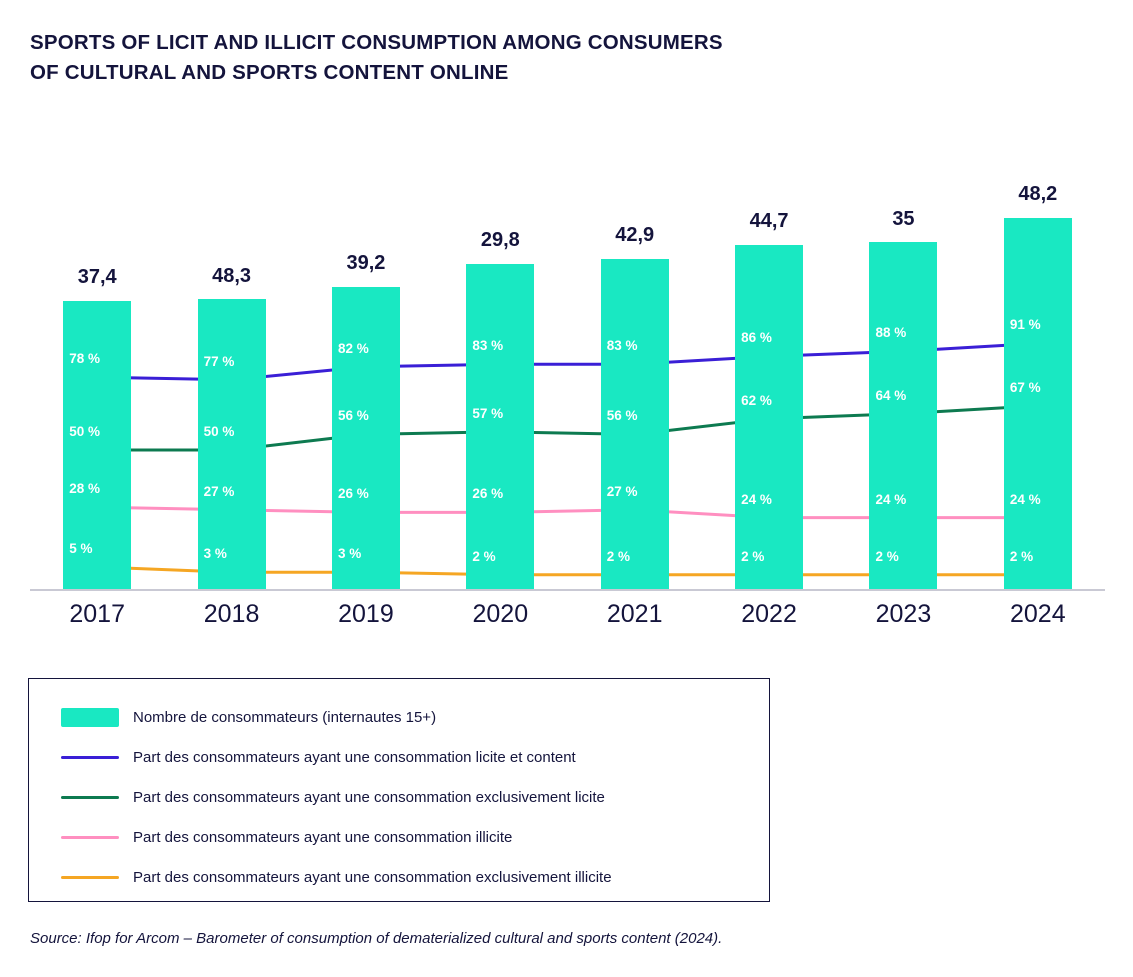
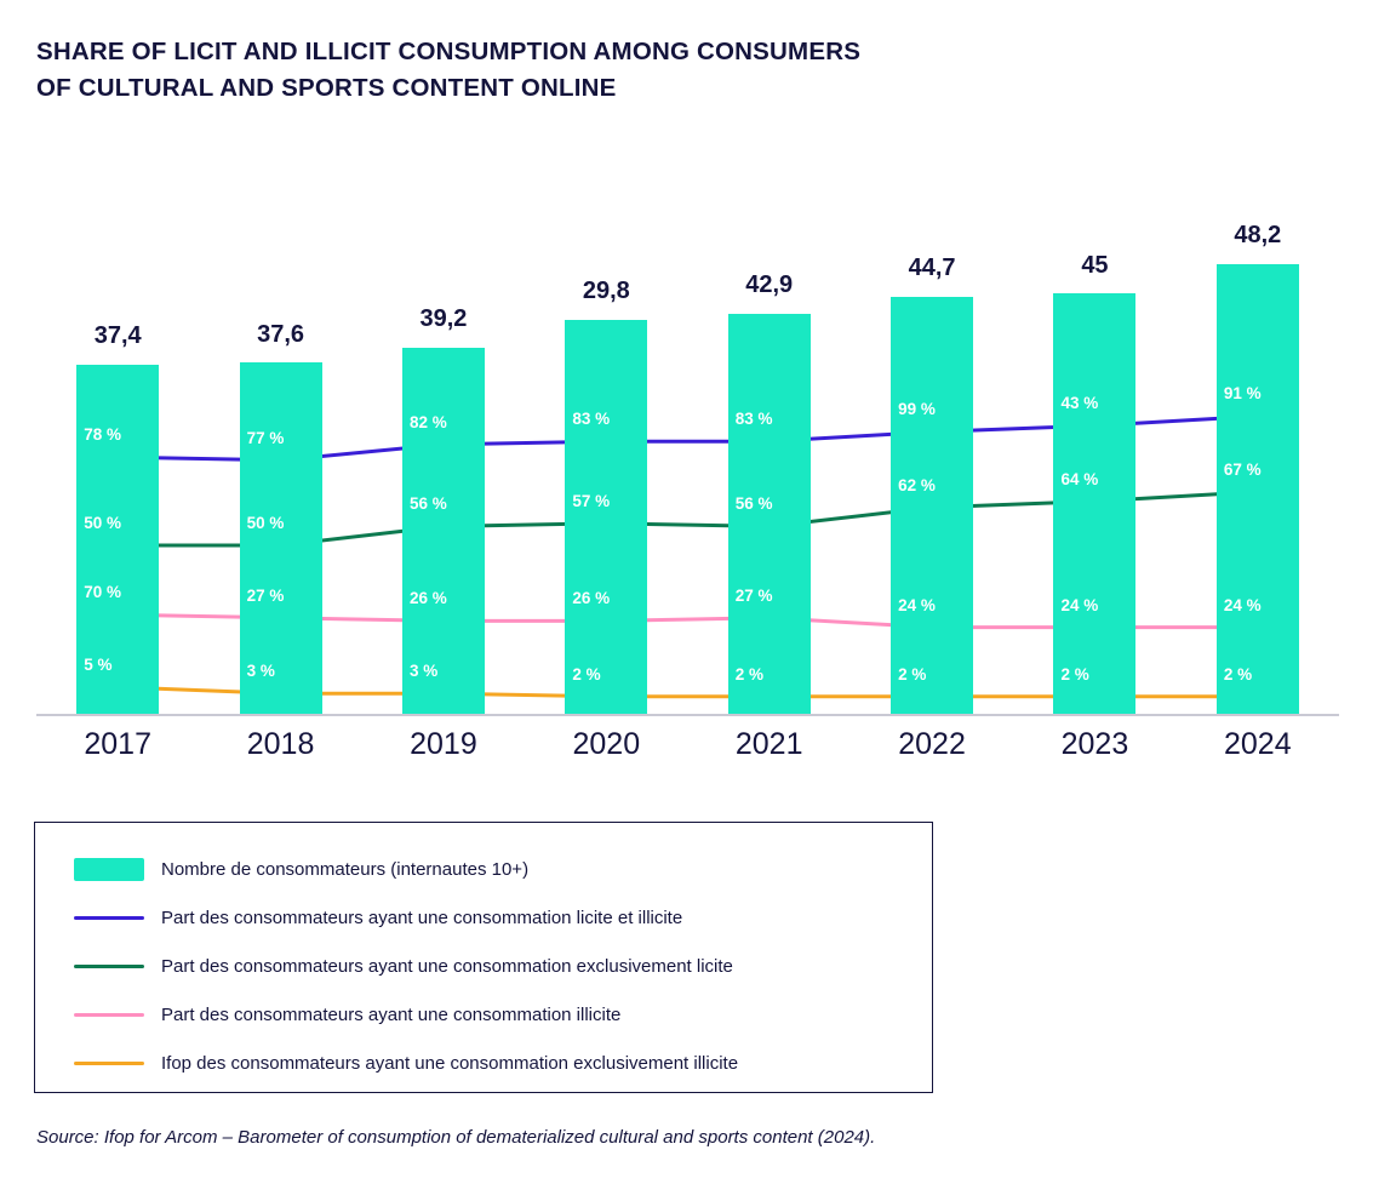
- SPORTS OF LICIT AND ILLICIT CONSUMPTION AMONG CONSUMERS
+ SHARE OF LICIT AND ILLICIT CONSUMPTION AMONG CONSUMERS
  OF CULTURAL AND SPORTS CONTENT ONLINE
  37,4
- 48,3
+ 37,6
  39,2
  29,8
  42,9
  44,7
- 35
+ 45
  48,2
  78 %
  77 %
  82 %
  83 %
  83 %
- 86 %
+ 99 %
- 88 %
+ 43 %
  91 %
  50 %
  50 %
  56 %
  57 %
  56 %
  62 %
  64 %
  67 %
- 28 %
+ 70 %
  27 %
  26 %
  26 %
  27 %
  24 %
  24 %
  24 %
  5 %
  3 %
  3 %
  2 %
  2 %
  2 %
  2 %
  2 %
  2017
  2018
  2019
  2020
  2021
  2022
  2023
  2024
- Nombre de consommateurs (internautes 15+)
+ Nombre de consommateurs (internautes 10+)
- Part des consommateurs ayant une consommation licite et content
+ Part des consommateurs ayant une consommation licite et illicite
  Part des consommateurs ayant une consommation exclusivement licite
  Part des consommateurs ayant une consommation illicite
- Part des consommateurs ayant une consommation exclusivement illicite
+ Ifop des consommateurs ayant une consommation exclusivement illicite
  Source: Ifop for Arcom – Barometer of consumption of dematerialized cultural and sports content (2024).
